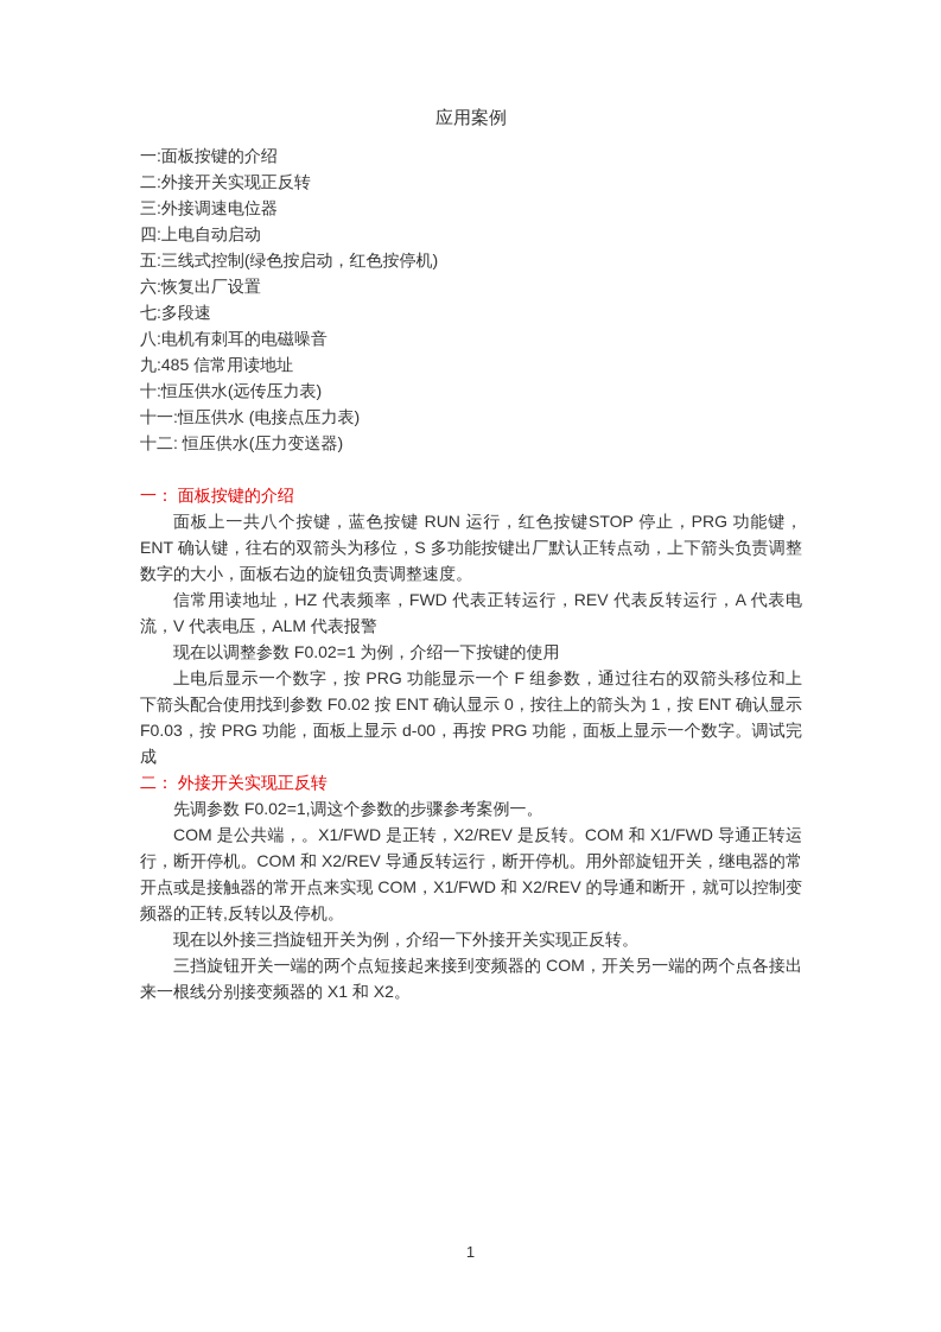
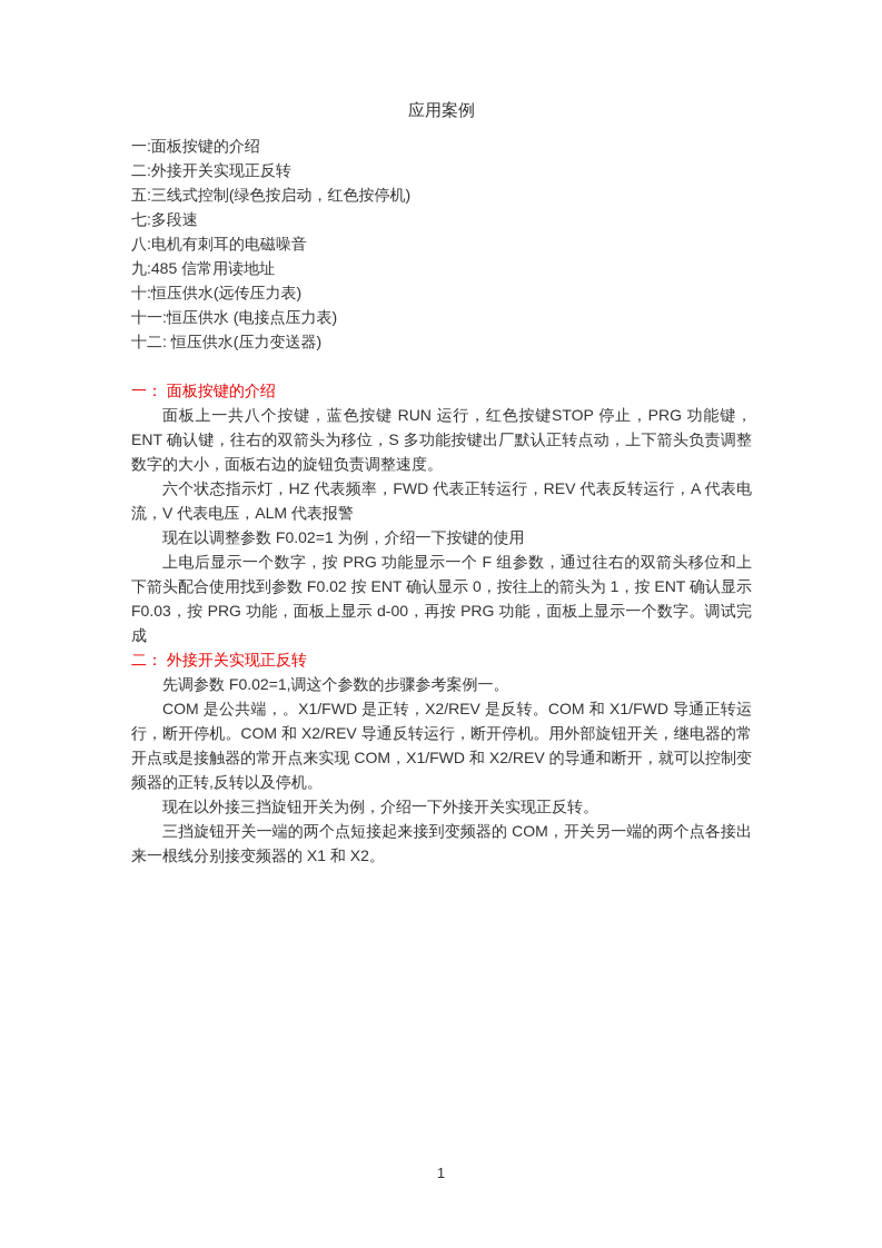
  应用案例
  一:面板按键的介绍
  二:外接开关实现正反转
- 三:外接调速电位器
- 四:上电自动启动
  五:三线式控制(绿色按启动，红色按停机)
- 六:恢复出厂设置
  七:多段速
  八:电机有刺耳的电磁噪音
  九:485 信常用读地址
  十:恒压供水(远传压力表)
  十一:恒压供水 (电接点压力表)
  十二: 恒压供水(压力变送器)
  一： 面板按键的介绍
  面板上一共八个按键，蓝色按键 RUN 运行，红色按键STOP 停止，PRG 功能键，ENT 确认键，往右的双箭头为移位，S 多功能按键出厂默认正转点动，上下箭头负责调整数字的大小，面板右边的旋钮负责调整速度。
- 信常用读地址，HZ 代表频率，FWD 代表正转运行，REV 代表反转运行，A 代表电流，V 代表电压，ALM 代表报警
+ 六个状态指示灯，HZ 代表频率，FWD 代表正转运行，REV 代表反转运行，A 代表电流，V 代表电压，ALM 代表报警
  现在以调整参数 F0.02=1 为例，介绍一下按键的使用
  上电后显示一个数字，按 PRG 功能显示一个 F 组参数，通过往右的双箭头移位和上下箭头配合使用找到参数 F0.02 按 ENT 确认显示 0，按往上的箭头为 1，按 ENT 确认显示 F0.03，按 PRG 功能，面板上显示 d-00，再按 PRG 功能，面板上显示一个数字。调试完成
  二： 外接开关实现正反转
  先调参数 F0.02=1,调这个参数的步骤参考案例一。
  COM 是公共端，。X1/FWD 是正转，X2/REV 是反转。COM 和 X1/FWD 导通正转运行，断开停机。COM 和 X2/REV 导通反转运行，断开停机。用外部旋钮开关，继电器的常开点或是接触器的常开点来实现 COM，X1/FWD 和 X2/REV 的导通和断开，就可以控制变频器的正转,反转以及停机。
  现在以外接三挡旋钮开关为例，介绍一下外接开关实现正反转。
  三挡旋钮开关一端的两个点短接起来接到变频器的 COM，开关另一端的两个点各接出来一根线分别接变频器的 X1 和 X2。
  1
